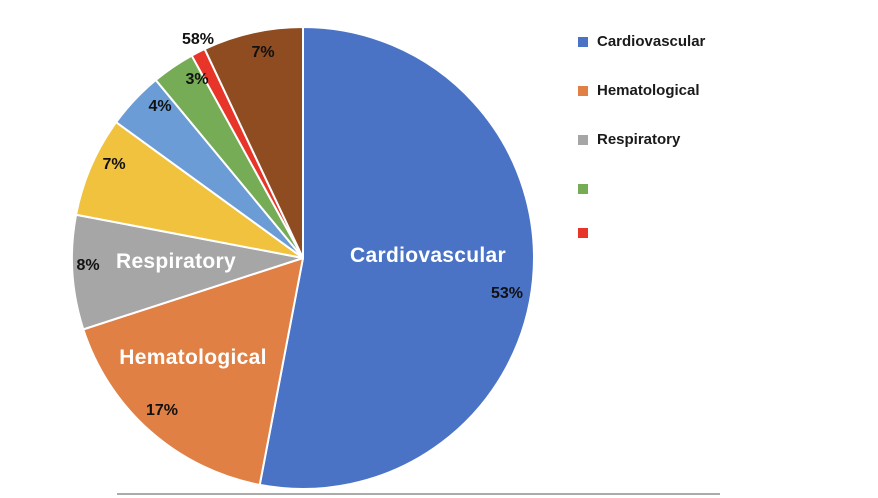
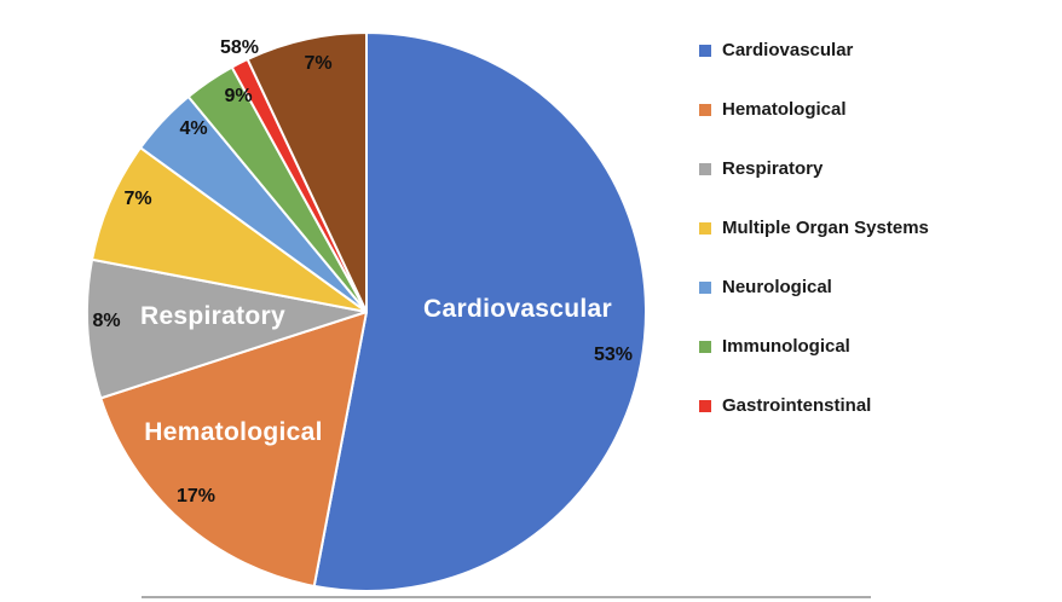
  Cardiovascular
  Hematological
  Respiratory
  53%
  17%
  8%
  7%
  4%
- 3%
+ 9%
  58%
  7%
  Cardiovascular
  Hematological
  Respiratory
+ Multiple Organ Systems
+ Neurological
+ Immunological
+ Gastrointenstinal
